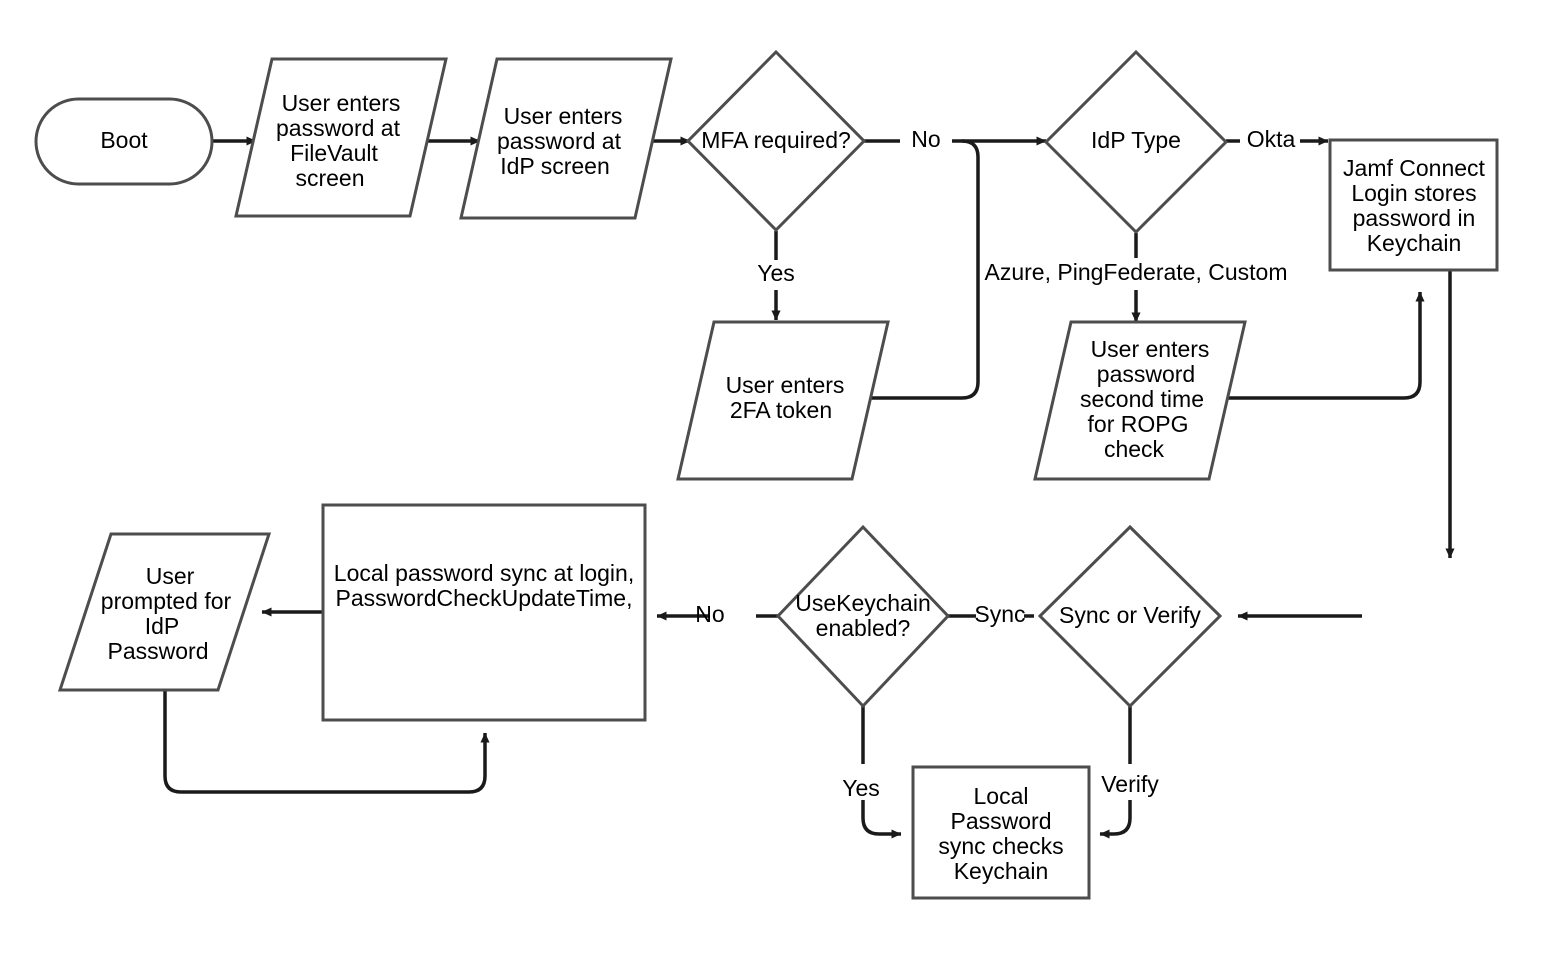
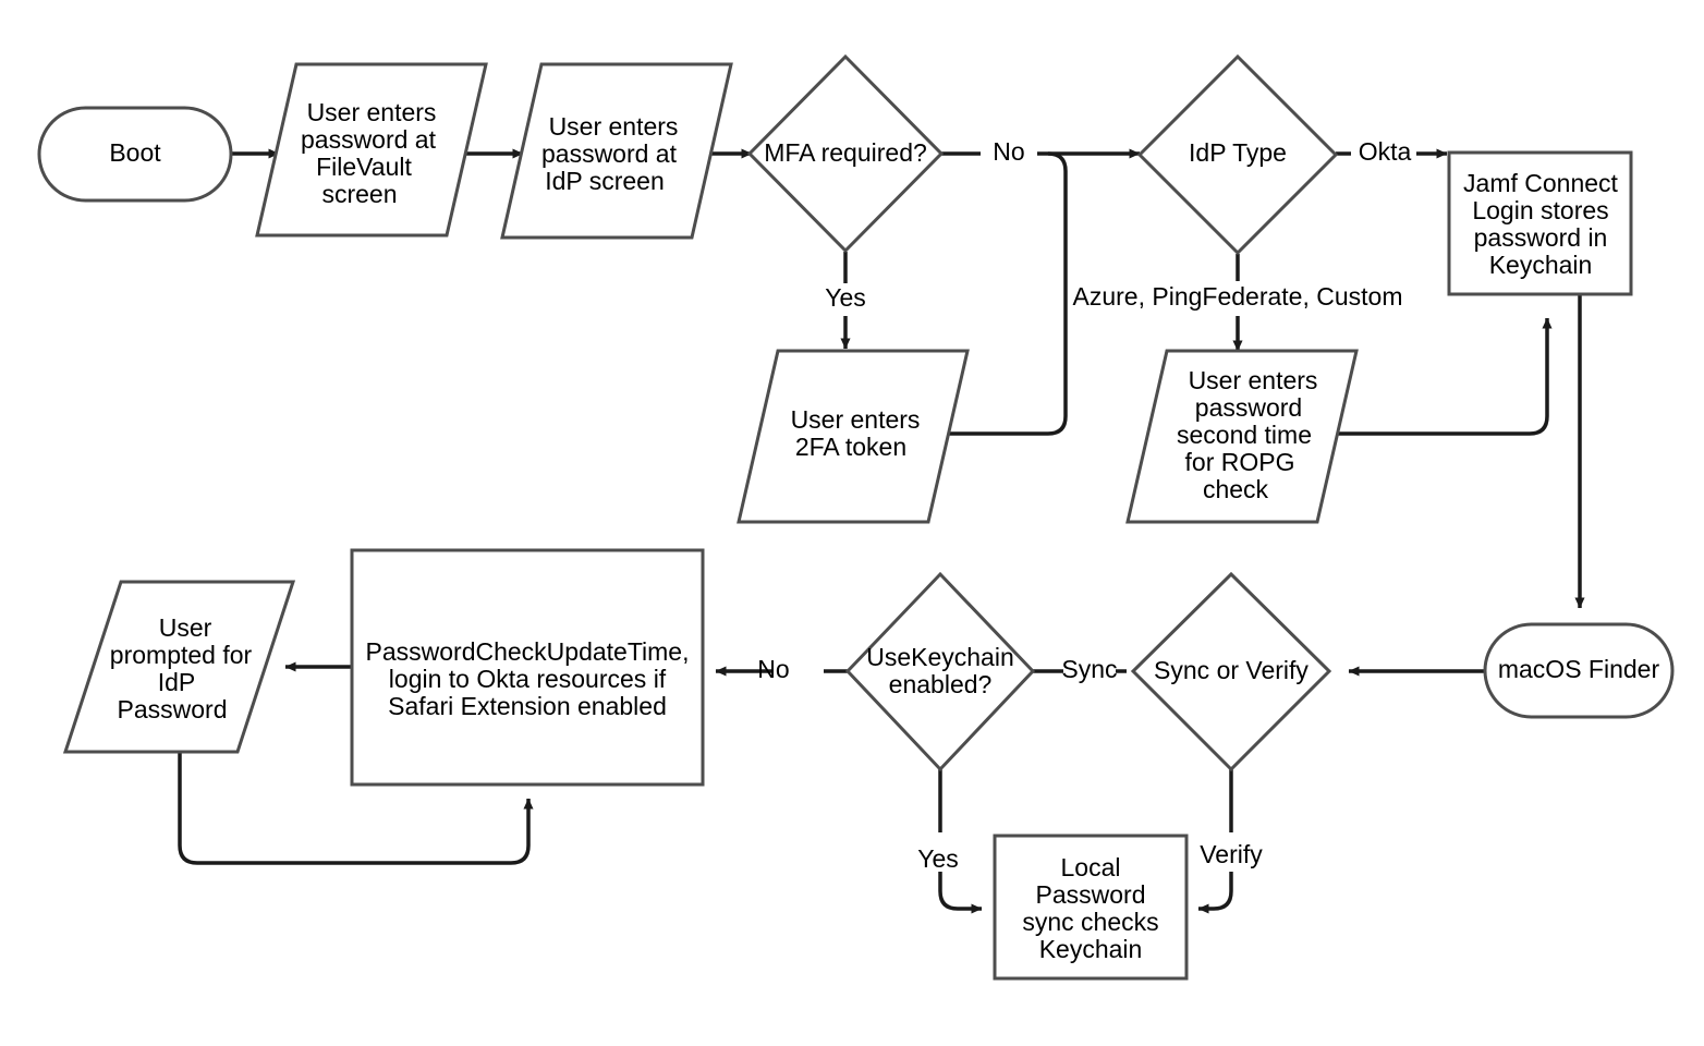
  Boot
  User enters
  password at
  FileVault
  screen
  User enters
  password at
  IdP screen
  MFA required?
  User enters
  2FA token
  IdP Type
  User enters
  password
  second time
  for ROPG
  check
  Jamf Connect
  Login stores
  password in
  Keychain
+ macOS Finder
  Sync or Verify
  UseKeychain
  enabled?
  Local
  Password
  sync checks
  Keychain
- Local password sync at login,
  PasswordCheckUpdateTime,
+ login to Okta resources if
+ Safari Extension enabled
  User
  prompted for
  IdP
  Password
  No
  Yes
  Okta
  Azure, PingFederate, Custom
  Sync
  Verify
  Yes
  No
